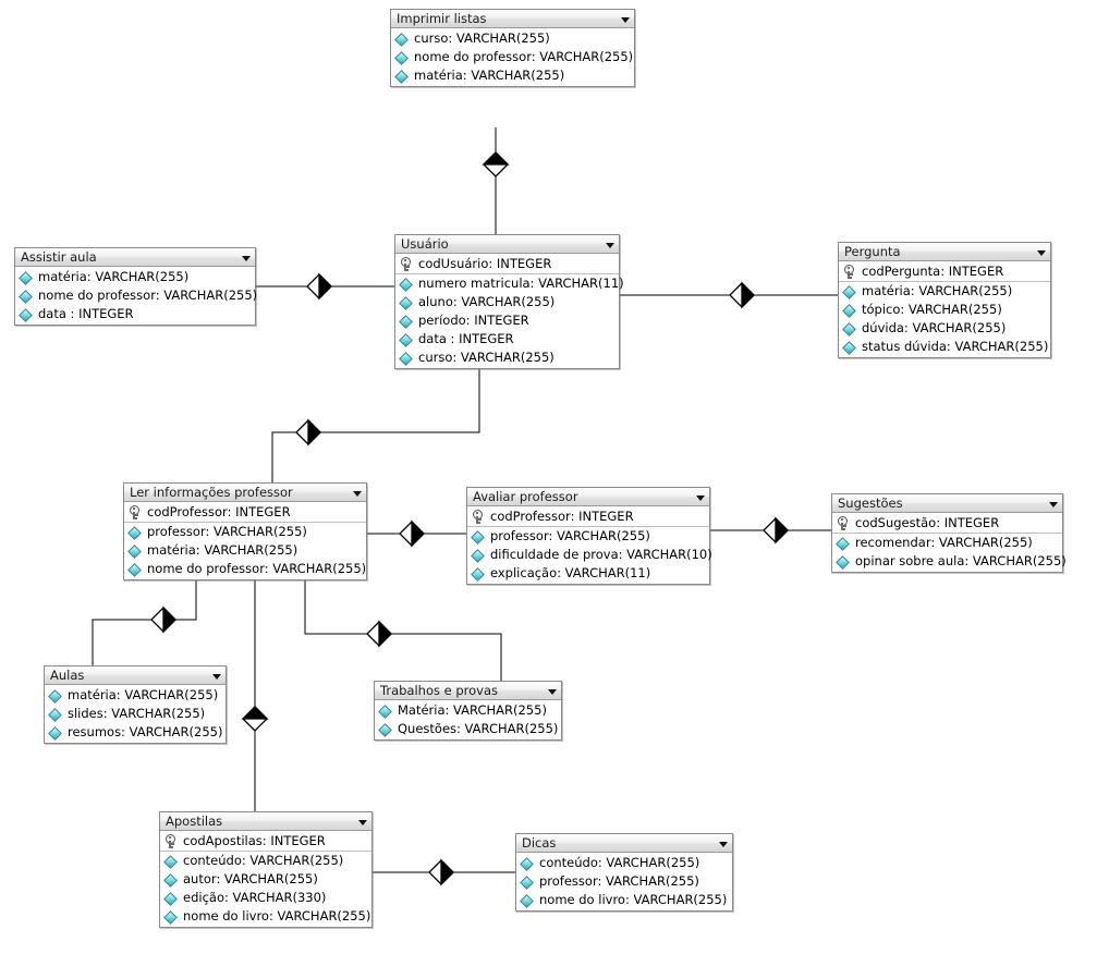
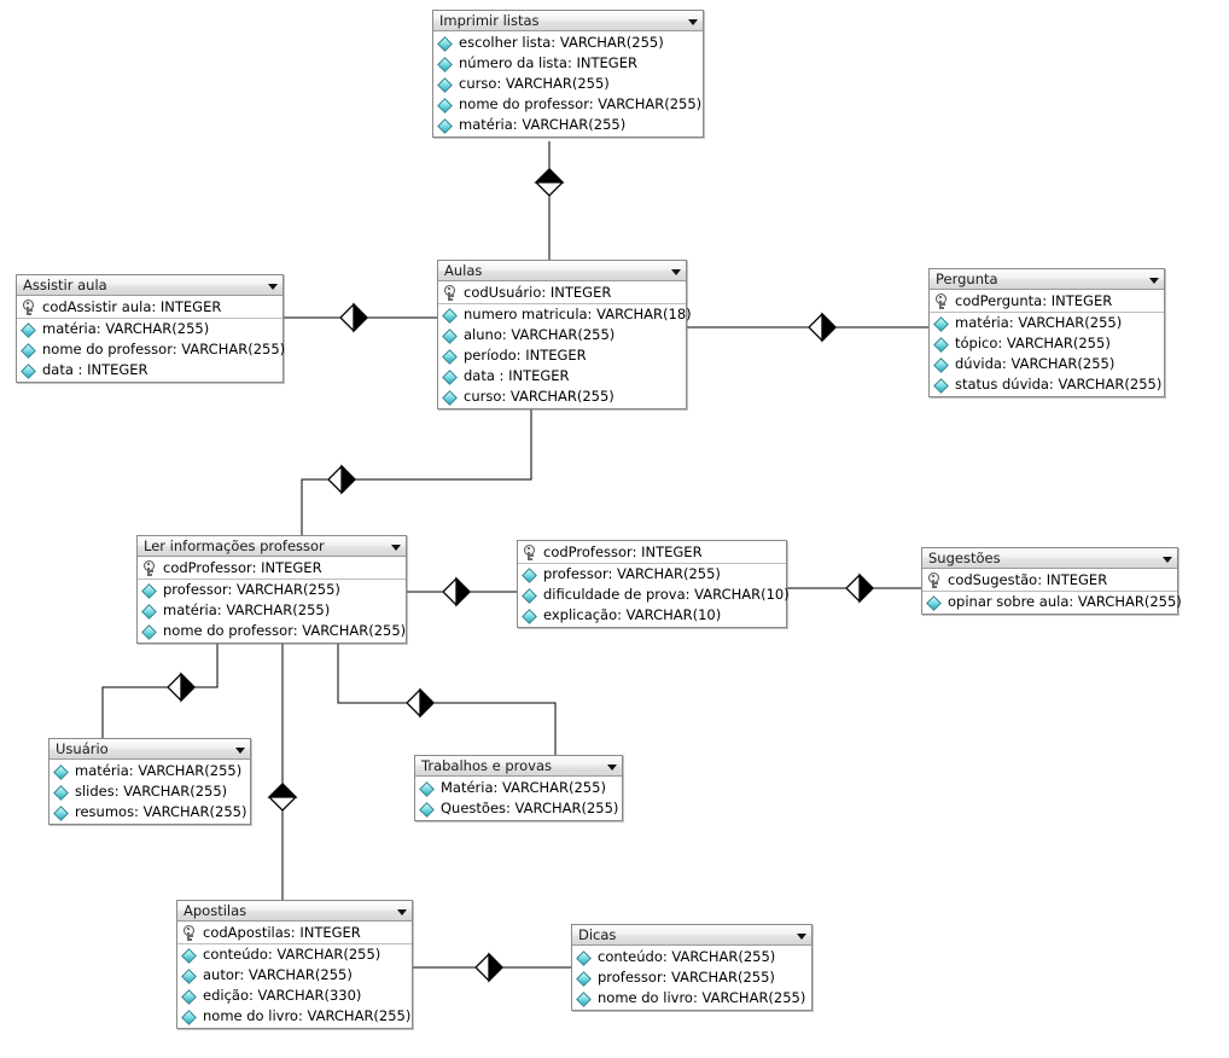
  Imprimir listas
+ escolher lista: VARCHAR(255)
+ número da lista: INTEGER
  curso: VARCHAR(255)
  nome do professor: VARCHAR(255)
  matéria: VARCHAR(255)
  Assistir aula
+ codAssistir aula: INTEGER
  matéria: VARCHAR(255)
  nome do professor: VARCHAR(255)
  data : INTEGER
- Usuário
+ Aulas
  codUsuário: INTEGER
- numero matricula: VARCHAR(11)
+ numero matricula: VARCHAR(18)
  aluno: VARCHAR(255)
  período: INTEGER
  data : INTEGER
  curso: VARCHAR(255)
  Pergunta
  codPergunta: INTEGER
  matéria: VARCHAR(255)
  tópico: VARCHAR(255)
  dúvida: VARCHAR(255)
  status dúvida: VARCHAR(255)
  Ler informações professor
  codProfessor: INTEGER
  professor: VARCHAR(255)
  matéria: VARCHAR(255)
  nome do professor: VARCHAR(255)
- Avaliar professor
  codProfessor: INTEGER
  professor: VARCHAR(255)
  dificuldade de prova: VARCHAR(10)
- explicação: VARCHAR(11)
+ explicação: VARCHAR(10)
  Sugestões
  codSugestão: INTEGER
- recomendar: VARCHAR(255)
  opinar sobre aula: VARCHAR(255)
- Aulas
+ Usuário
  matéria: VARCHAR(255)
  slides: VARCHAR(255)
  resumos: VARCHAR(255)
  Trabalhos e provas
  Matéria: VARCHAR(255)
  Questões: VARCHAR(255)
  Apostilas
  codApostilas: INTEGER
  conteúdo: VARCHAR(255)
  autor: VARCHAR(255)
  edição: VARCHAR(330)
  nome do livro: VARCHAR(255)
  Dicas
  conteúdo: VARCHAR(255)
  professor: VARCHAR(255)
  nome do livro: VARCHAR(255)
